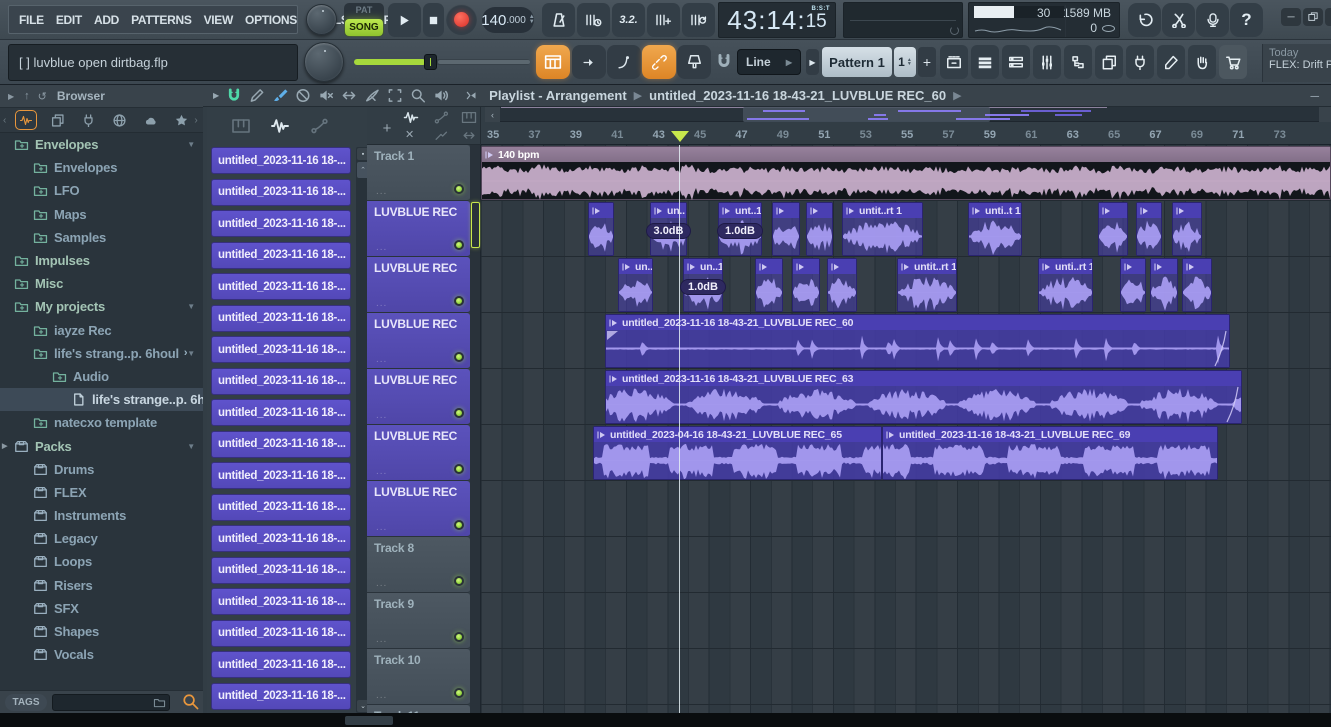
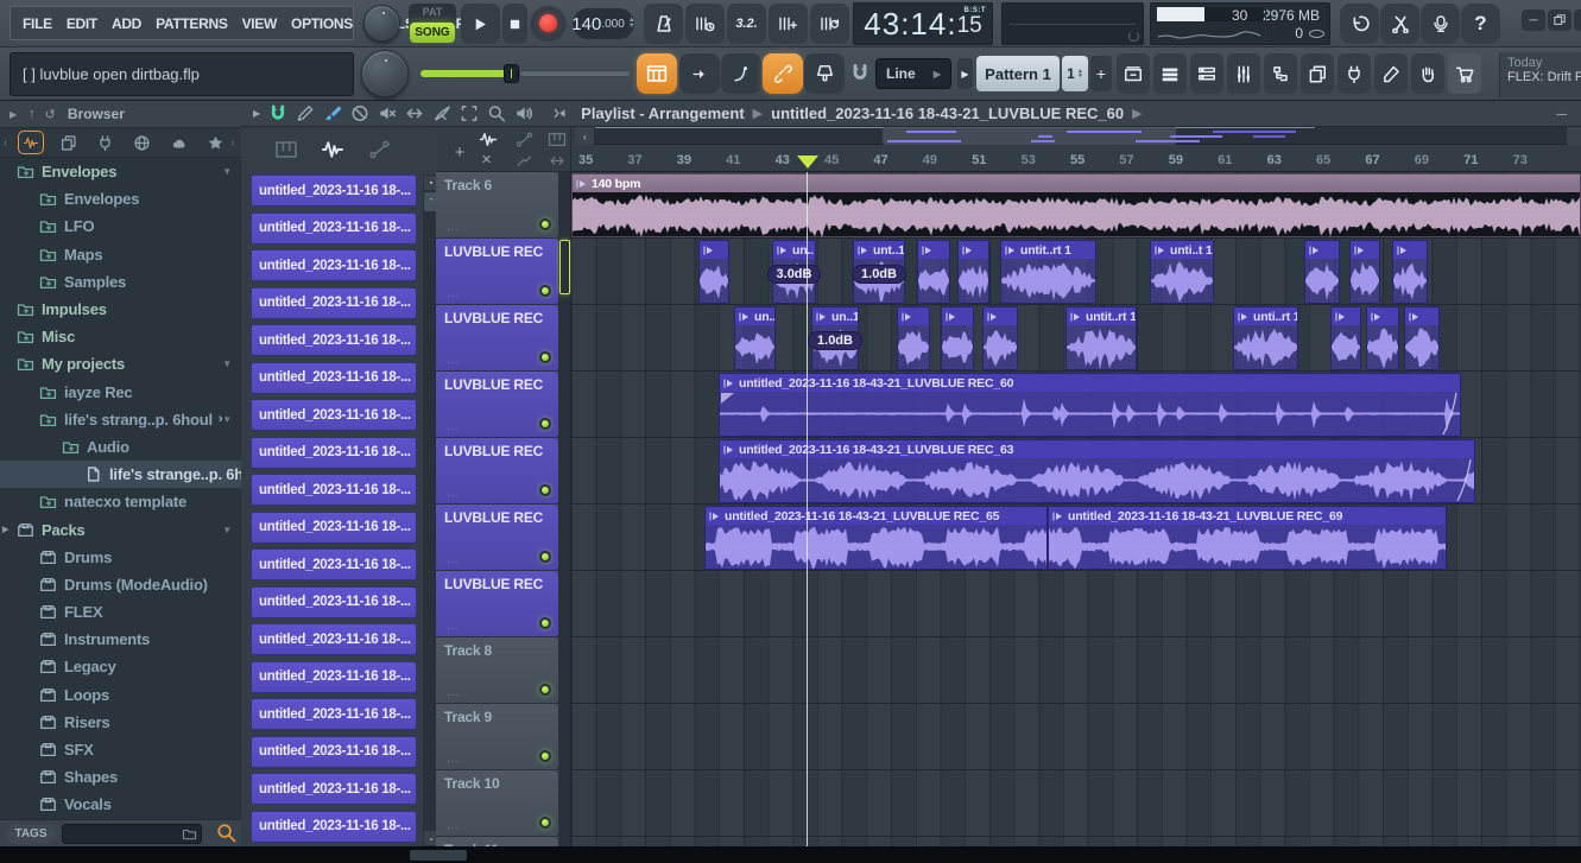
  FILE
  EDIT
  ADD
  PATTERNS
  VIEW
  OPTIONS
  PAT
  SONG
  140
  .000
  3.2.
  43:14:
  15
  30
- 1589 MB
+ 2976 MB
  0
  ?
  ─
  [ ] luvblue open dirtbag.flp
  Line
  ▶
  ▶
  Pattern 1
  1
  +
  Today
  FLEX: Drift P
  ▶
  ↑
  ↺
  Browser
  ‹
  ›
  Envelopes
  ▼
  Envelopes
  LFO
  Maps
  Samples
  Impulses
  Misc
  My projects
  ▼
  iayze Rec
  life's strang..p. 6houl
  ›
  ▼
  Audio
  life's strange..p. 6h
  natecxo template
  Packs
  ▼
  Drums
+ Drums (ModeAudio)
  FLEX
  Instruments
  Legacy
  Loops
  Risers
  SFX
  Shapes
  Vocals
  TAGS
  ▶
  Playlist - Arrangement
  ▶
  untitled_2023-11-16 18-43-21_LUVBLUE REC_60
  ▶
  ─
  untitled_2023-11-16 18-...
  untitled_2023-11-16 18-...
  untitled_2023-11-16 18-...
  untitled_2023-11-16 18-...
  untitled_2023-11-16 18-...
  untitled_2023-11-16 18-...
  untitled_2023-11-16 18-...
  untitled_2023-11-16 18-...
  untitled_2023-11-16 18-...
  untitled_2023-11-16 18-...
  untitled_2023-11-16 18-...
  untitled_2023-11-16 18-...
  untitled_2023-11-16 18-...
  untitled_2023-11-16 18-...
  untitled_2023-11-16 18-...
  untitled_2023-11-16 18-...
  untitled_2023-11-16 18-...
  untitled_2023-11-16 18-...
  +
  ✕
  ‹
  35
  37
  39
  41
  43
  45
  47
  49
  51
  53
  55
  57
  59
  61
  63
  65
  67
  69
  71
  73
- Track 1
+ Track 6
  ...
  LUVBLUE REC
  ...
  LUVBLUE REC
  ...
  LUVBLUE REC
  ...
  LUVBLUE REC
  ...
  LUVBLUE REC
  ...
  LUVBLUE REC
  ...
  Track 8
  ...
  Track 9
  ...
  Track 10
  ...
  140 bpm
  un..
  3.0dB
  unt..1
  1.0dB
  untit..rt 1
  unti..t 1
  un..
  un..1
  1.0dB
  untit..rt 1
  unti..rt 1
  untitled_2023-11-16 18-43-21_LUVBLUE REC_60
  untitled_2023-11-16 18-43-21_LUVBLUE REC_63
- untitled_2023-04-16 18-43-21_LUVBLUE REC_65
+ untitled_2023-11-16 18-43-21_LUVBLUE REC_65
  untitled_2023-11-16 18-43-21_LUVBLUE REC_69
